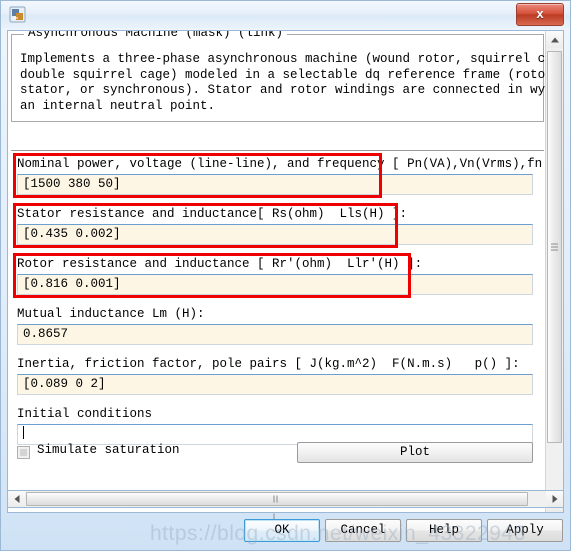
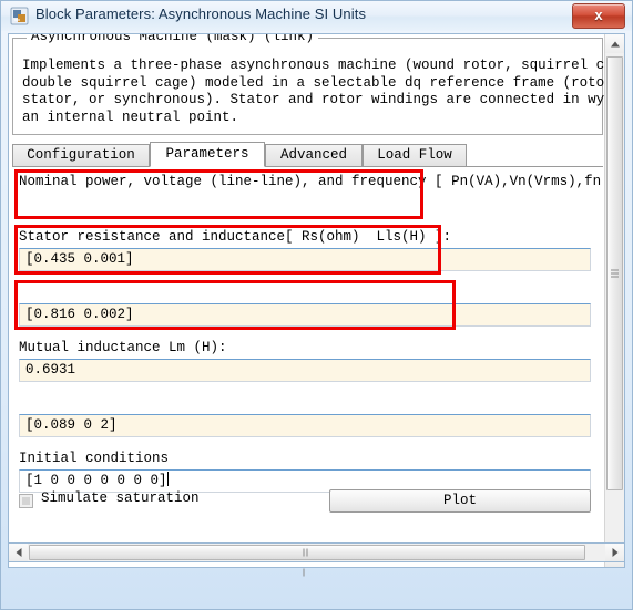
+ Block Parameters: Asynchronous Machine SI Units
  x
  Asynchronous Machine (mask) (link)
  Implements a three-phase asynchronous machine (wound rotor, squirrel c
  double squirrel cage) modeled in a selectable dq reference frame (roto
  stator, or synchronous). Stator and rotor windings are connected in wy
  an internal neutral point.
+ Configuration
+ Parameters
+ Advanced
+ Load Flow
  Nominal power, voltage (line-line), and frequency [ Pn(VA),Vn(Vrms),fn
- [1500 380 50]
  Stator resistance and inductance[ Rs(ohm) Lls(H) ]:
- [0.435 0.002]
+ [0.435 0.001]
- Rotor resistance and inductance [ Rr'(ohm) Llr'(H) ]:
- [0.816 0.001]
+ [0.816 0.002]
  Mutual inductance Lm (H):
- 0.8657
+ 0.6931
- Inertia, friction factor, pole pairs [ J(kg.m^2) F(N.m.s) p() ]:
  [0.089 0 2]
  Initial conditions
+ [1 0 0 0 0 0 0 0]
  Simulate saturation
  Plot
- OK
- Cancel
- Help
- Apply
- https://blog.csdn.net/weixin_43322946
